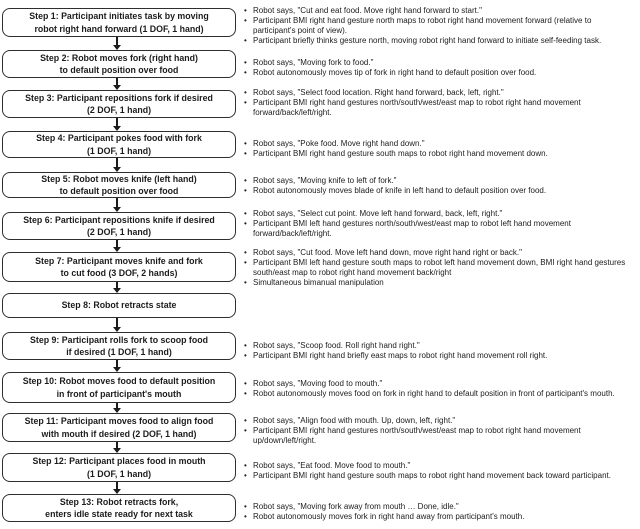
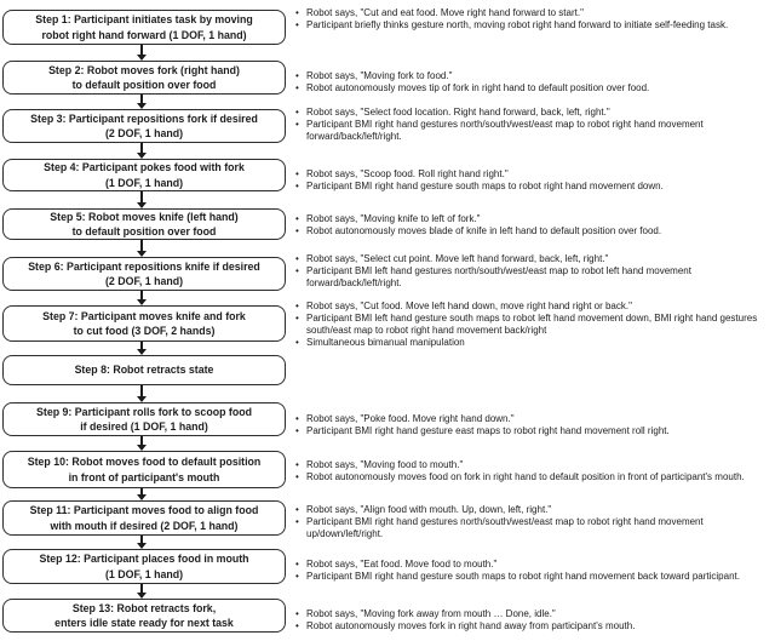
  Step 1: Participant initiates task by moving
  robot right hand forward (1 DOF, 1 hand)
  Robot says, "Cut and eat food. Move right hand forward to start."
- Participant BMI right hand gesture north maps to robot right hand movement forward (relative to participant's point of view).
  Participant briefly thinks gesture north, moving robot right hand forward to initiate self-feeding task.
  Step 2: Robot moves fork (right hand)
  to default position over food
  Robot says, "Moving fork to food."
  Robot autonomously moves tip of fork in right hand to default position over food.
  Step 3: Participant repositions fork if desired
  (2 DOF, 1 hand)
  Robot says, "Select food location. Right hand forward, back, left, right."
  Participant BMI right hand gestures north/south/west/east map to robot right hand movement forward/back/left/right.
  Step 4: Participant pokes food with fork
  (1 DOF, 1 hand)
- Robot says, "Poke food. Move right hand down."
+ Robot says, "Scoop food. Roll right hand right."
  Participant BMI right hand gesture south maps to robot right hand movement down.
  Step 5: Robot moves knife (left hand)
  to default position over food
  Robot says, "Moving knife to left of fork."
  Robot autonomously moves blade of knife in left hand to default position over food.
  Step 6: Participant repositions knife if desired
  (2 DOF, 1 hand)
  Robot says, "Select cut point. Move left hand forward, back, left, right."
  Participant BMI left hand gestures north/south/west/east map to robot left hand movement forward/back/left/right.
  Step 7: Participant moves knife and fork
  to cut food (3 DOF, 2 hands)
  Robot says, "Cut food. Move left hand down, move right hand right or back."
  Participant BMI left hand gesture south maps to robot left hand movement down, BMI right hand gestures south/east map to robot right hand movement back/right
  Simultaneous bimanual manipulation
  Step 8: Robot retracts state
  Step 9: Participant rolls fork to scoop food
  if desired (1 DOF, 1 hand)
- Robot says, "Scoop food. Roll right hand right."
+ Robot says, "Poke food. Move right hand down."
- Participant BMI right hand briefly east maps to robot right hand movement roll right.
+ Participant BMI right hand gesture east maps to robot right hand movement roll right.
  Step 10: Robot moves food to default position
  in front of participant's mouth
  Robot says, "Moving food to mouth."
  Robot autonomously moves food on fork in right hand to default position in front of participant's mouth.
  Step 11: Participant moves food to align food
  with mouth if desired (2 DOF, 1 hand)
  Robot says, "Align food with mouth. Up, down, left, right."
  Participant BMI right hand gestures north/south/west/east map to robot right hand movement up/down/left/right.
  Step 12: Participant places food in mouth
  (1 DOF, 1 hand)
  Robot says, "Eat food. Move food to mouth."
  Participant BMI right hand gesture south maps to robot right hand movement back toward participant.
  Step 13: Robot retracts fork,
  enters idle state ready for next task
  Robot says, "Moving fork away from mouth … Done, idle."
  Robot autonomously moves fork in right hand away from participant's mouth.
